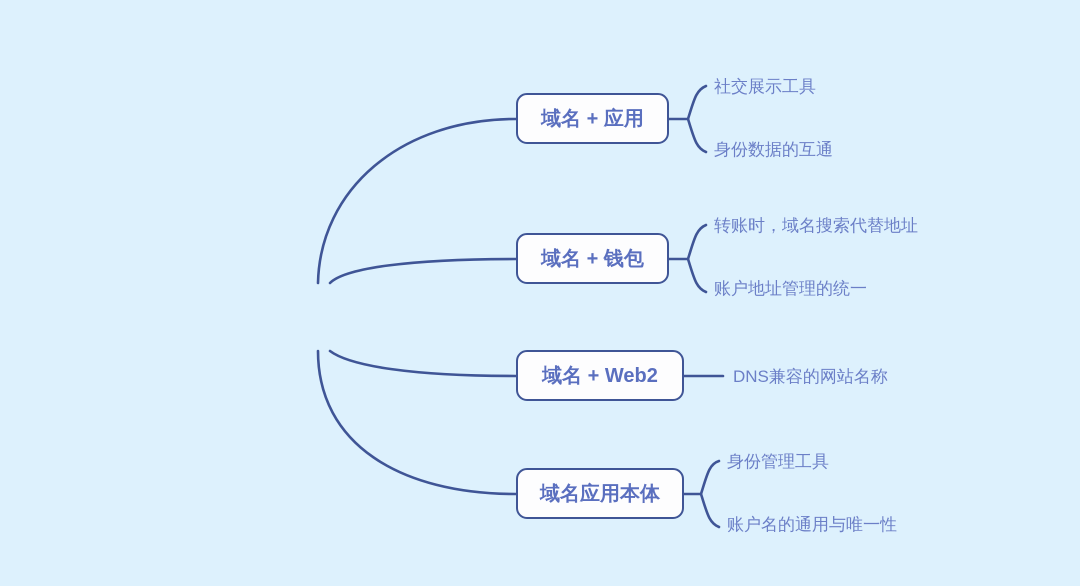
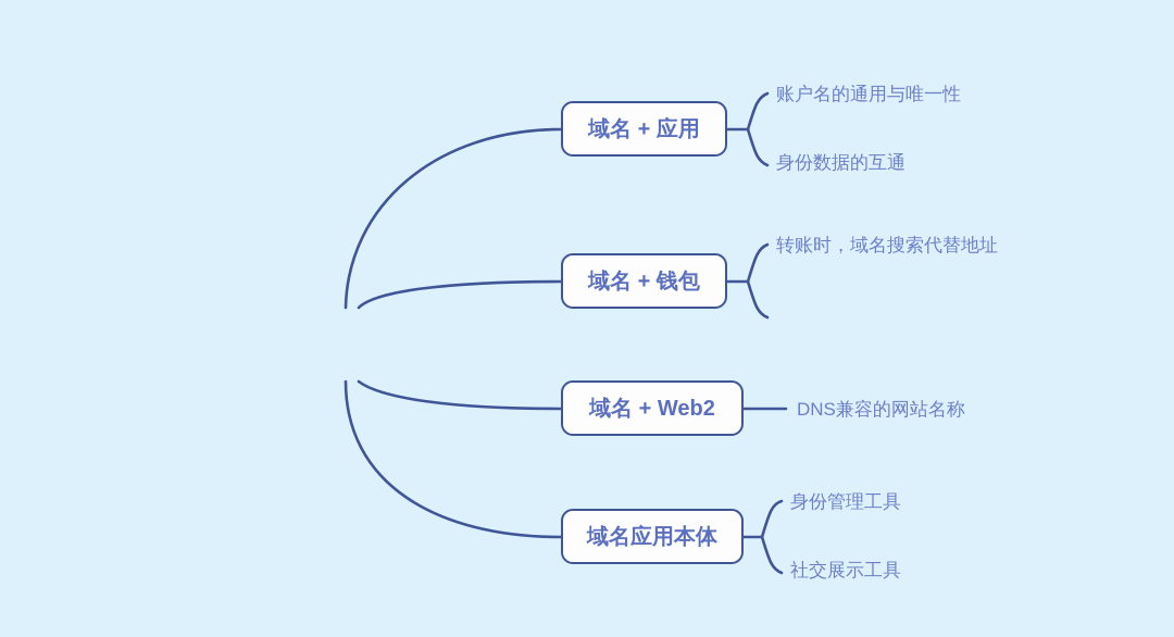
  域名 + 应用
  域名 + 钱包
  域名 + Web2
  域名应用本体
- 社交展示工具
+ 账户名的通用与唯一性
  身份数据的互通
  转账时，域名搜索代替地址
- 账户地址管理的统一
  DNS兼容的网站名称
  身份管理工具
- 账户名的通用与唯一性
+ 社交展示工具
